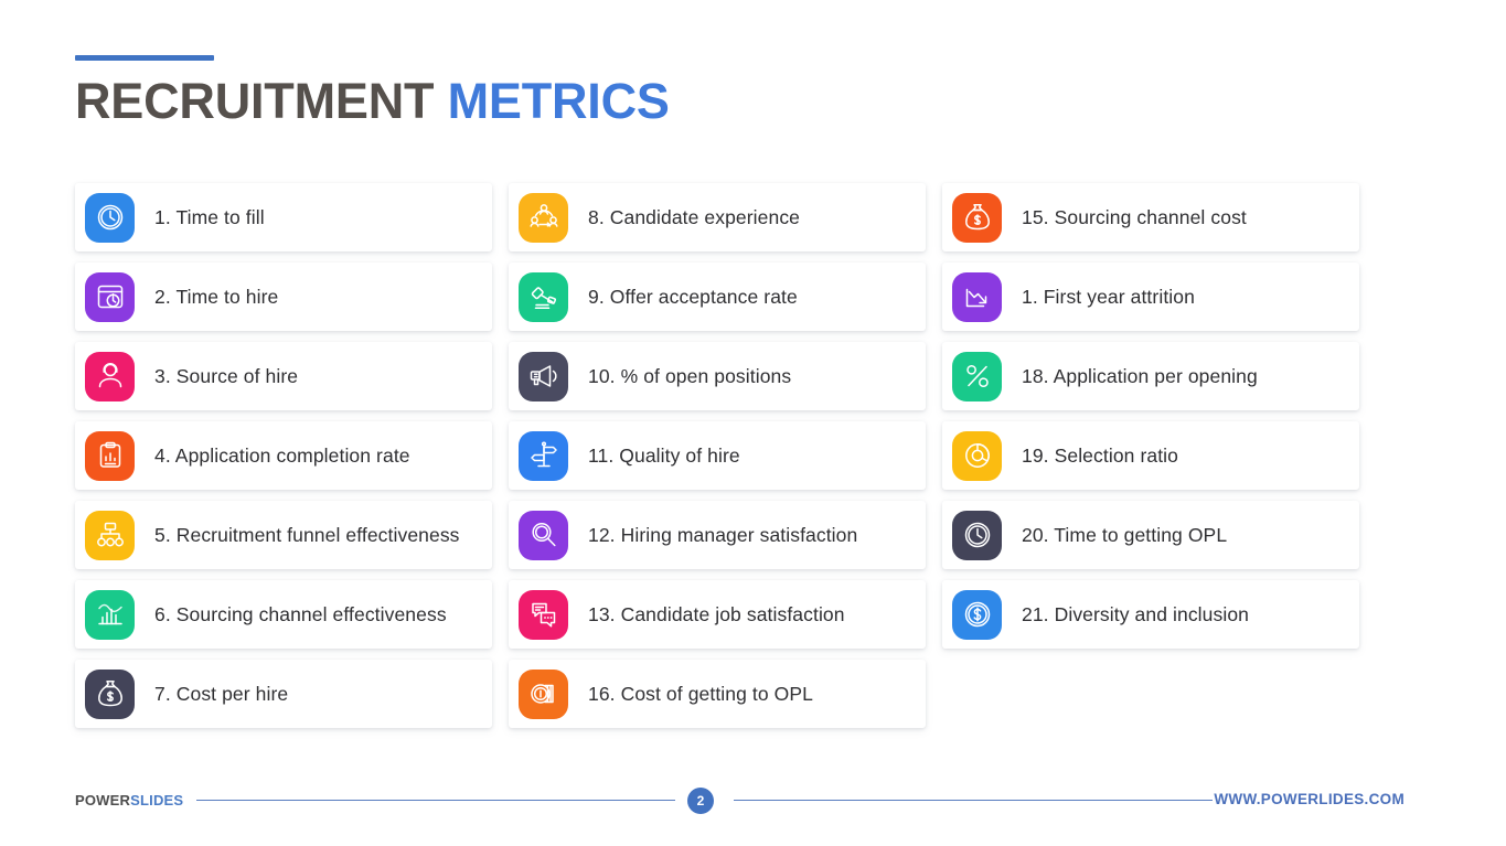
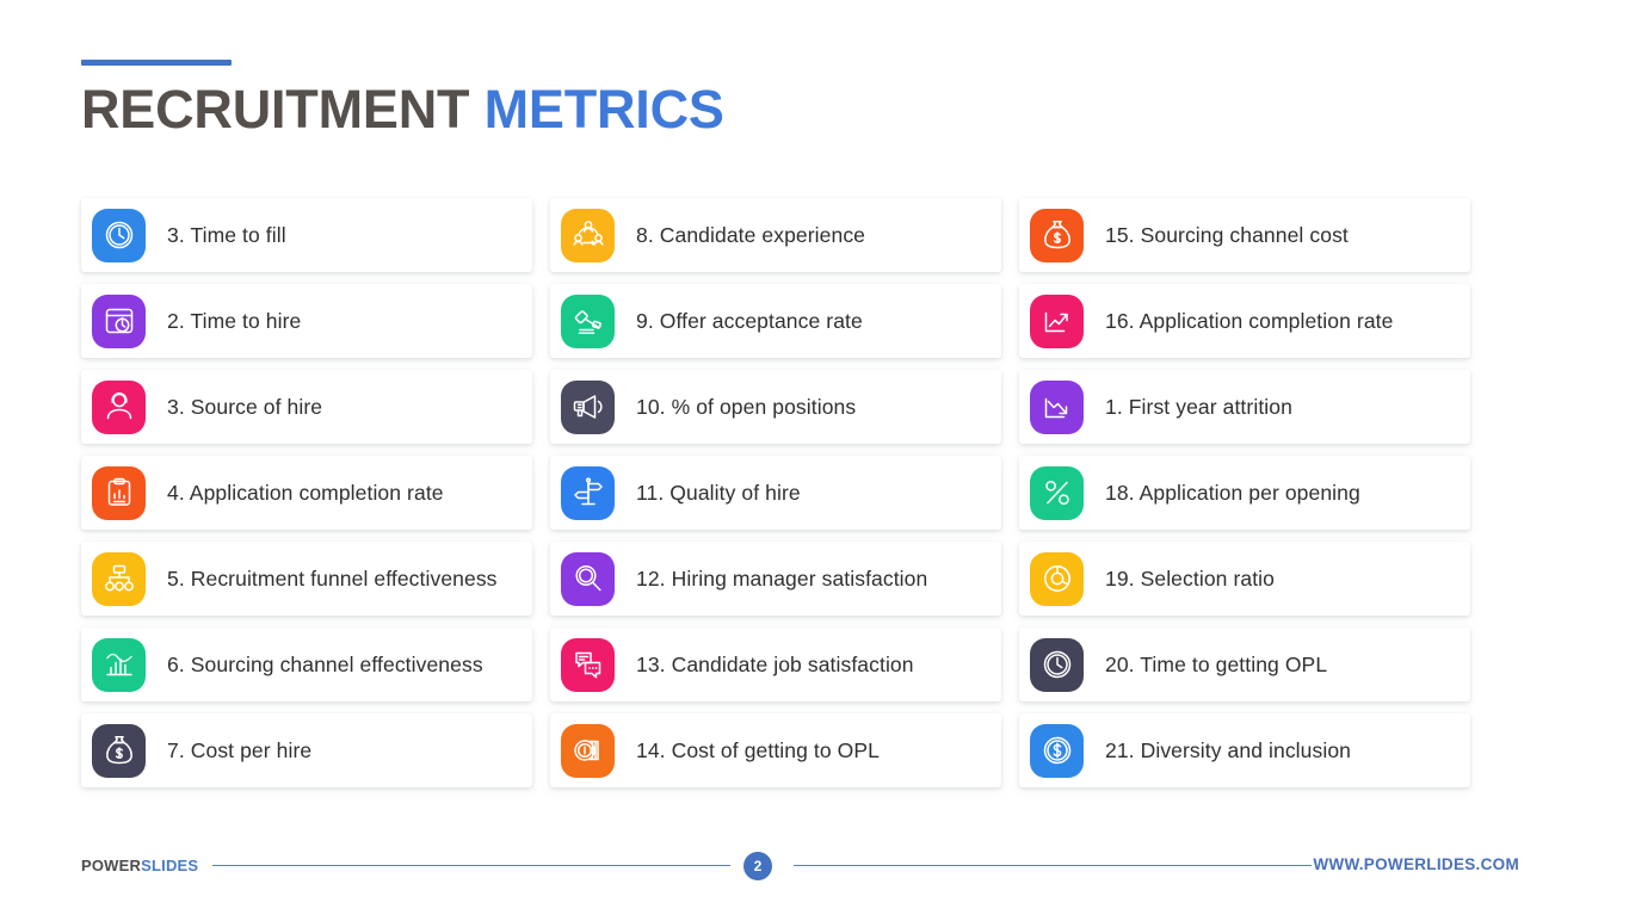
  RECRUITMENT METRICS
- 1. Time to fill
+ 3. Time to fill
  2. Time to hire
  3. Source of hire
  4. Application completion rate
  5. Recruitment funnel effectiveness
  6. Sourcing channel effectiveness
  7. Cost per hire
  8. Candidate experience
  9. Offer acceptance rate
  10. % of open positions
  11. Quality of hire
  12. Hiring manager satisfaction
  13. Candidate job satisfaction
- 16. Cost of getting to OPL
+ 14. Cost of getting to OPL
  15. Sourcing channel cost
+ 16. Application completion rate
  1. First year attrition
  18. Application per opening
  19. Selection ratio
  20. Time to getting OPL
  21. Diversity and inclusion
  POWERSLIDES
  2
  WWW.POWERLIDES.COM
